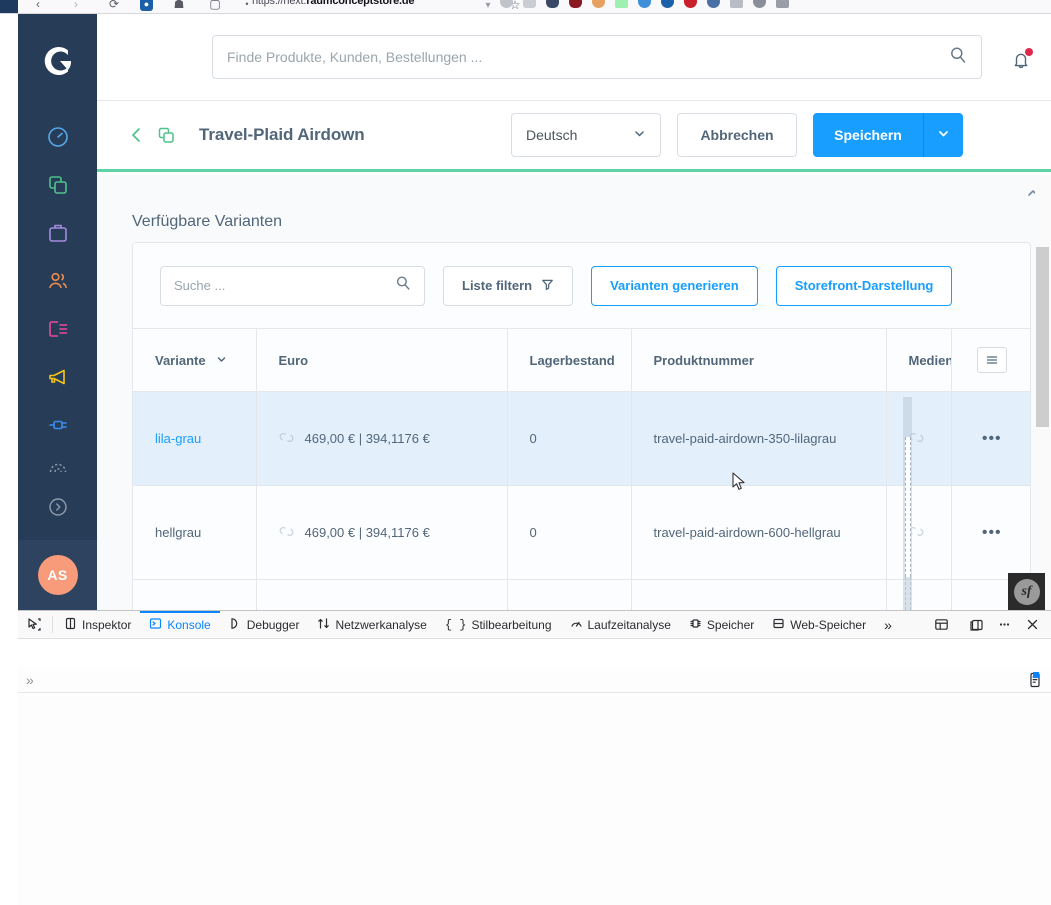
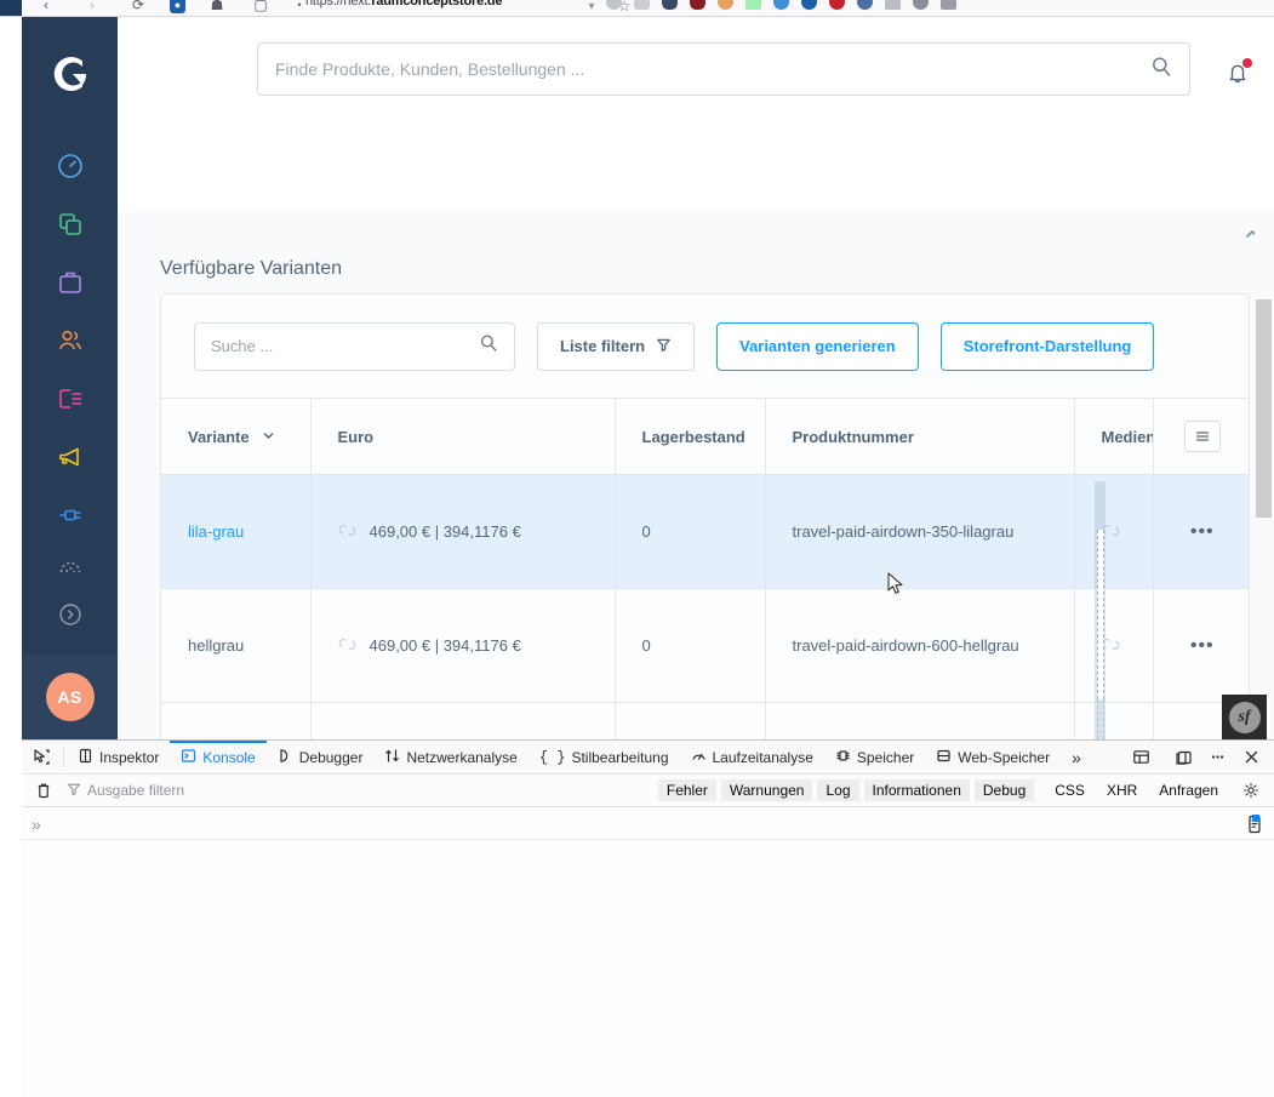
  ‹
  ›
  ⟳
  ●
  ☗
  ▢
  •
  https://next.raumconceptstore.de
  ▾
  ☆
  AS
  Finde Produkte, Kunden, Bestellungen ...
- Travel-Plaid Airdown
- Deutsch
- Abbrechen
- Speichern
  Verfügbare Varianten
  Suche ...
  Liste filtern
  Varianten generieren
  Storefront-Darstellung
  Variante	Euro	Lagerbestand	Produktnummer	Medien
  lila-grau	469,00 € | 394,1176 €	0	travel-paid-airdown-350-lilagrau		•••
  hellgrau	469,00 € | 394,1176 €	0	travel-paid-airdown-600-hellgrau		•••
  sf
  Inspektor
  Konsole
  Debugger
  Netzwerkanalyse
  { }
  Stilbearbeitung
  Laufzeitanalyse
  Speicher
  Web-Speicher
  »
+ Ausgabe filtern
+ Fehler
+ Warnungen
+ Log
+ Informationen
+ Debug
+ CSS
+ XHR
+ Anfragen
  »
